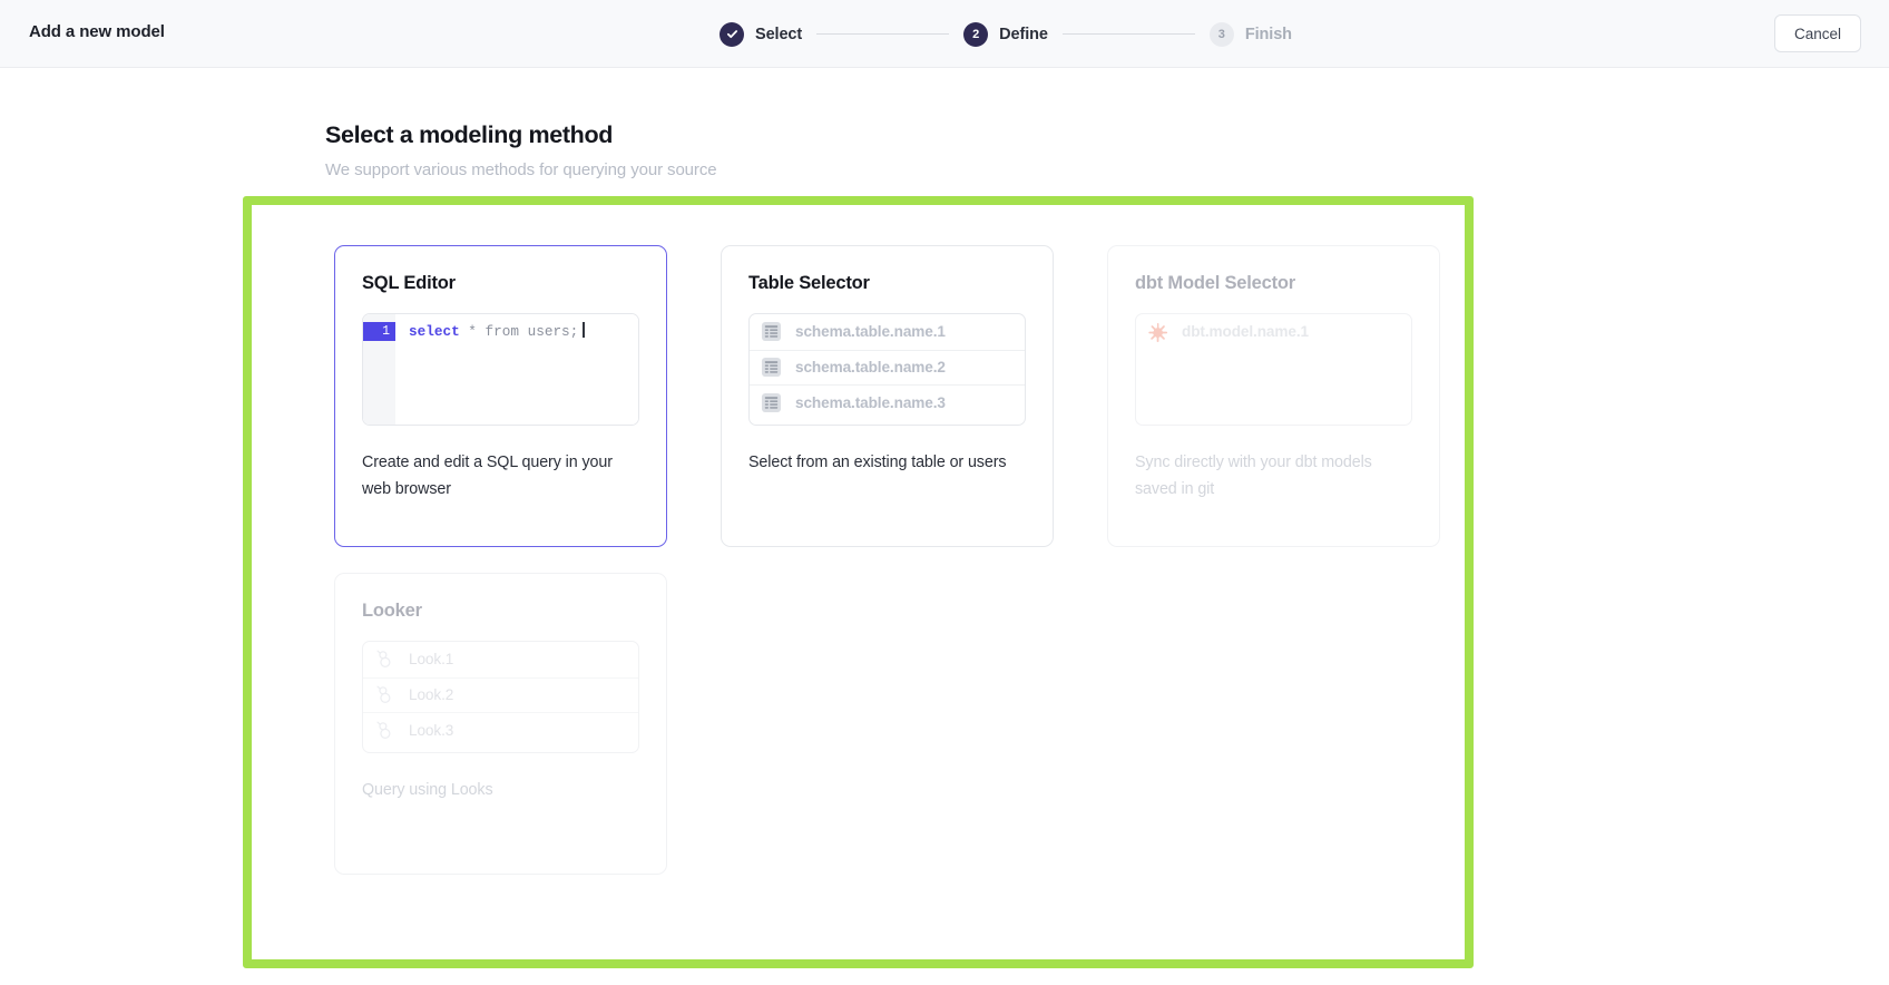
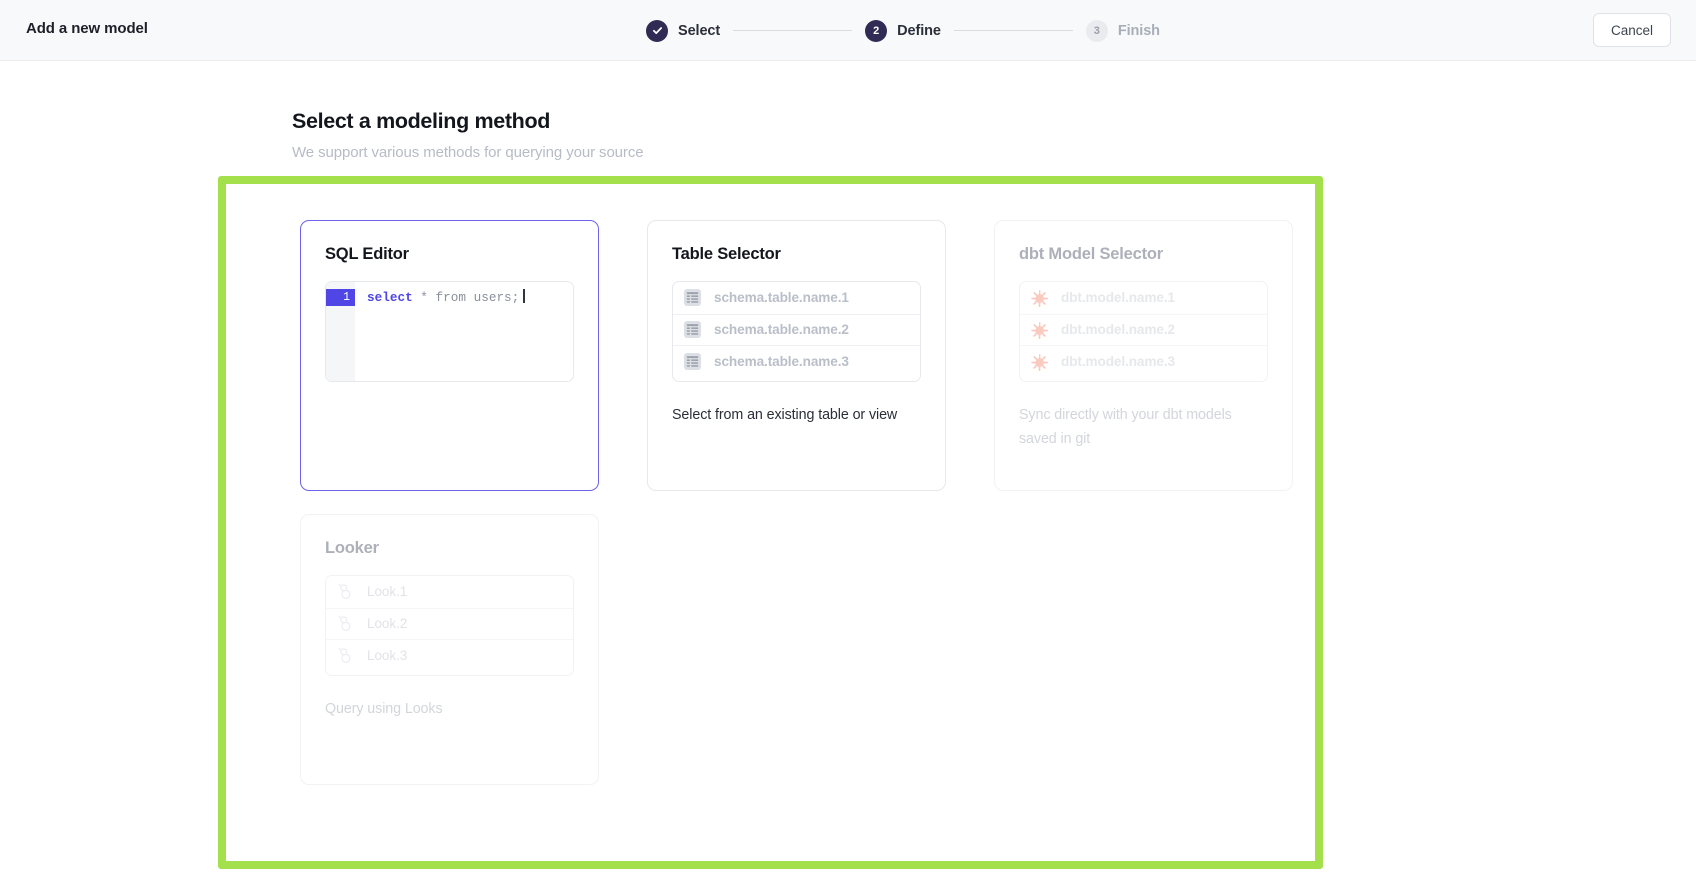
  Add a new model
  Select
  2
  Define
  3
  Finish
  Cancel
  Select a modeling method
  We support various methods for querying your source
  SQL Editor
  1
  select * from users;
- Create and edit a SQL query in your web browser
  Table Selector
  schema.table.name.1
  schema.table.name.2
  schema.table.name.3
- Select from an existing table or users
+ Select from an existing table or view
  dbt Model Selector
  dbt.model.name.1
+ dbt.model.name.2
+ dbt.model.name.3
  Sync directly with your dbt models saved in git
  Looker
  Look.1
  Look.2
  Look.3
  Query using Looks
